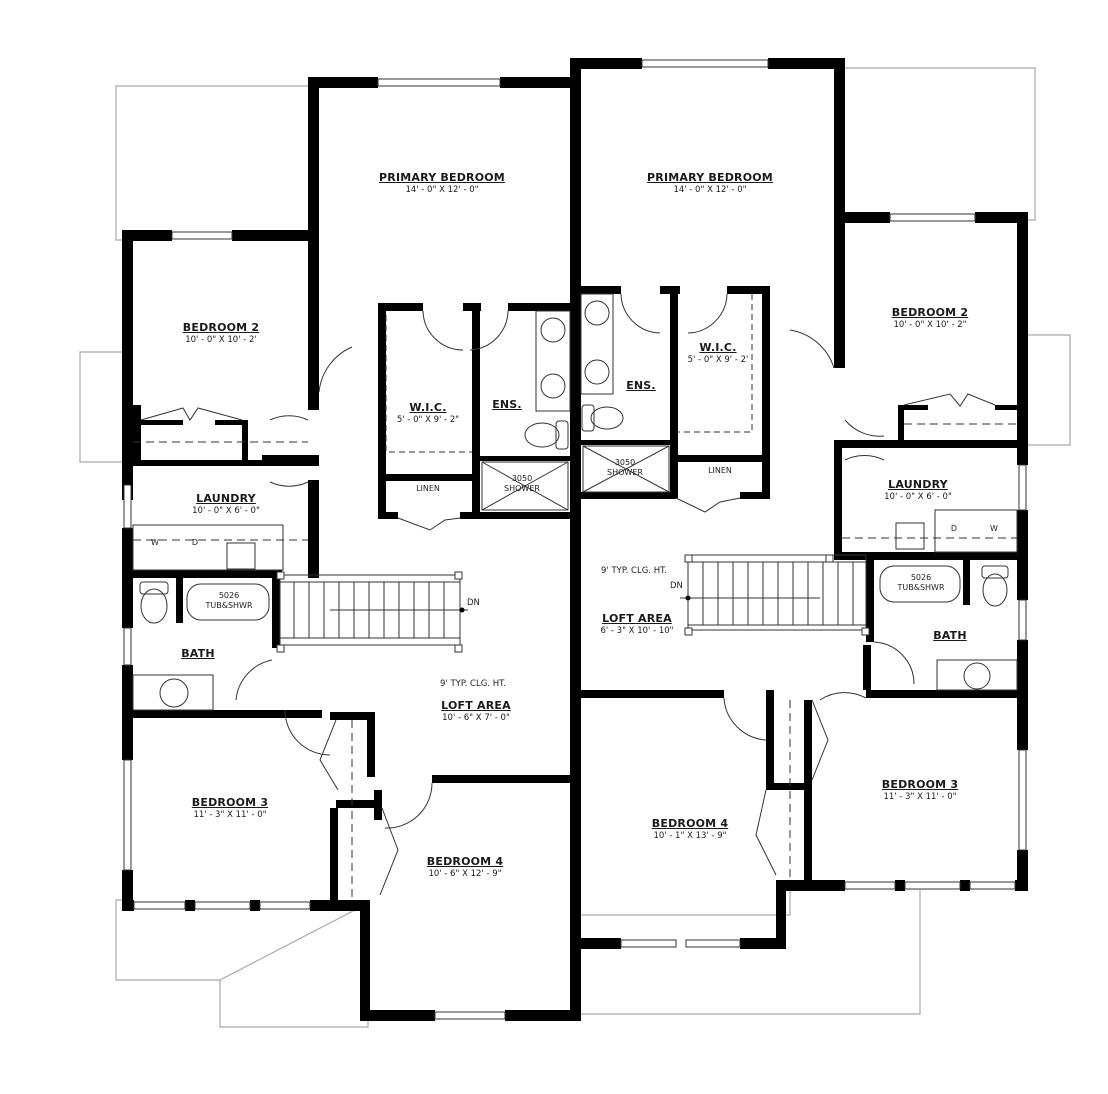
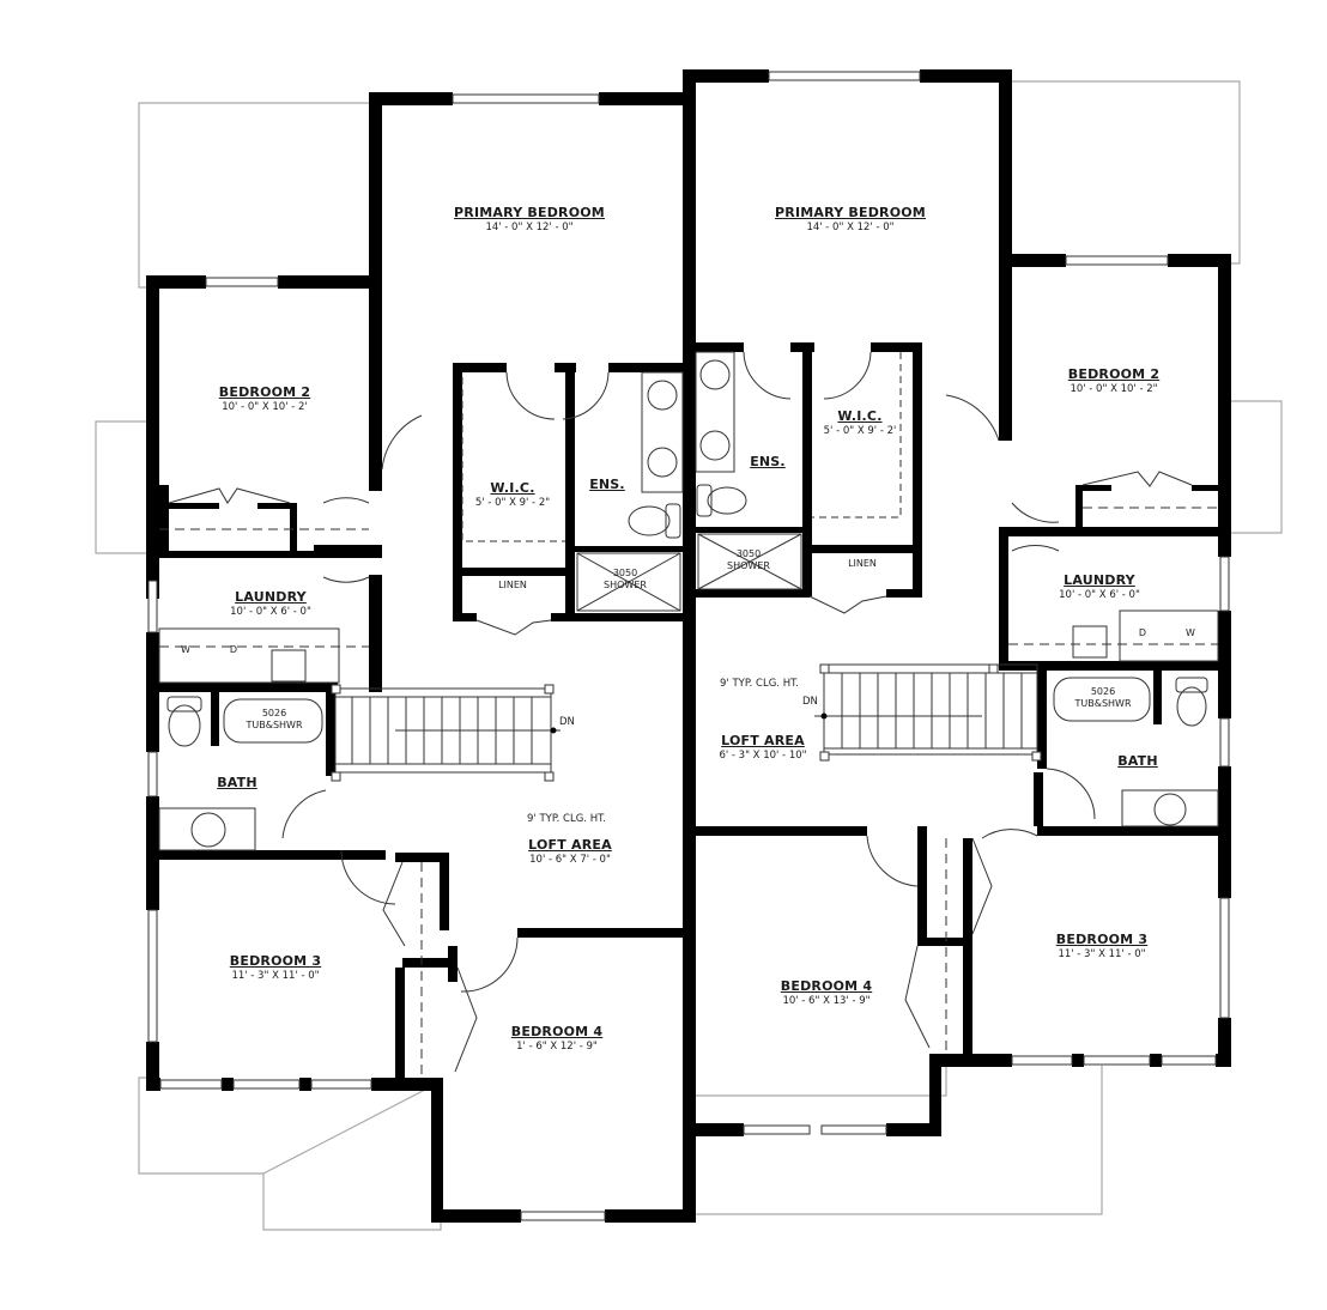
  PRIMARY BEDROOM
  14' - 0" X 12' - 0"
  BEDROOM 2
  10' - 0" X 10' - 2'
  W.I.C.
  5' - 0" X 9' - 2"
  ENS.
  LINEN
  3050
  SHOWER
  LAUNDRY
  10' - 0" X 6' - 0"
  W
  D
  5026
  TUB&SHWR
  BATH
  DN
  9' TYP. CLG. HT.
  LOFT AREA
  10' - 6" X 7' - 0"
  BEDROOM 3
  11' - 3" X 11' - 0"
  BEDROOM 4
- 10' - 6" X 12' - 9"
+ 1' - 6" X 12' - 9"
  PRIMARY BEDROOM
  14' - 0" X 12' - 0"
  BEDROOM 2
  10' - 0" X 10' - 2"
  W.I.C.
  5' - 0" X 9' - 2'
  ENS.
  LINEN
  3050
  SHOWER
  LAUNDRY
  10' - 0" X 6' - 0"
  D
  W
  5026
  TUB&SHWR
  BATH
  DN
  9' TYP. CLG. HT.
  LOFT AREA
  6' - 3" X 10' - 10"
  BEDROOM 4
- 10' - 1" X 13' - 9"
+ 10' - 6" X 13' - 9"
  BEDROOM 3
  11' - 3" X 11' - 0"
